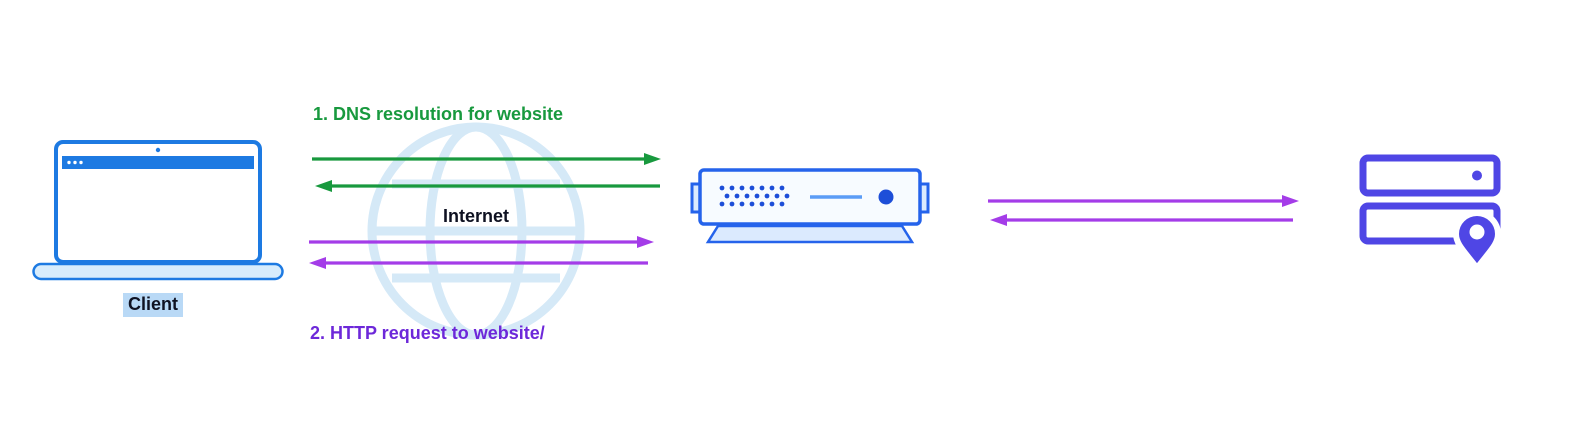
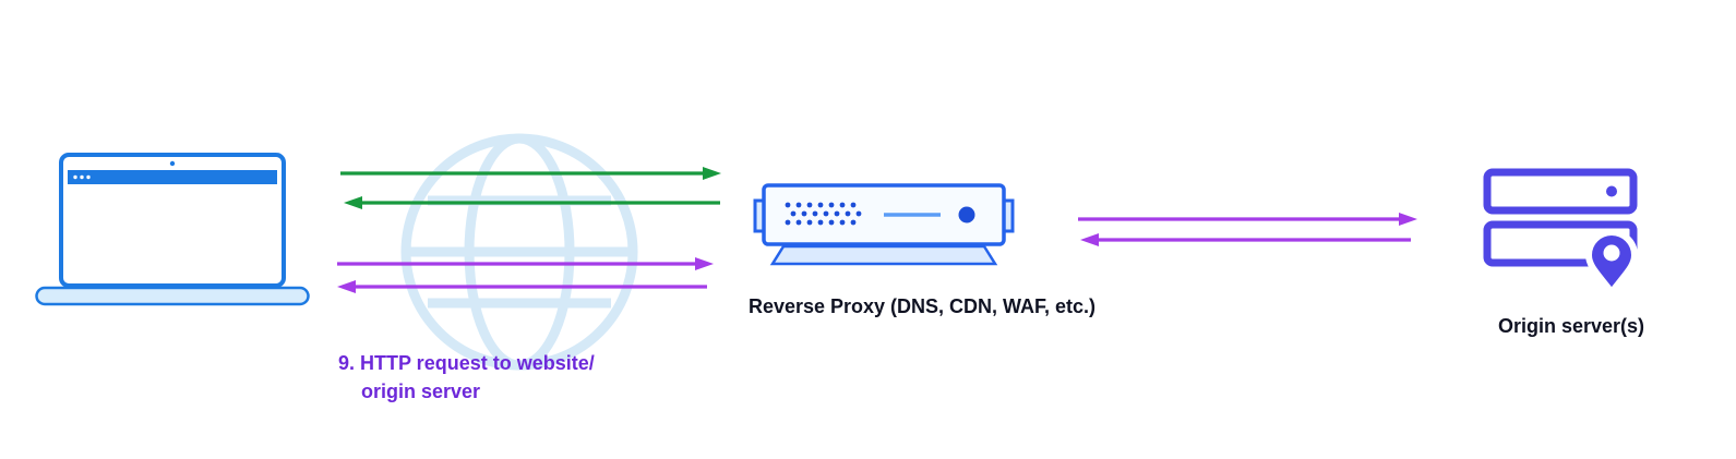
- Client
- Internet
- 1. DNS resolution for website
- 2. HTTP request to website/
+ 9. HTTP request to website/
+ origin server
+ Reverse Proxy (DNS, CDN, WAF, etc.)
+ Origin server(s)
